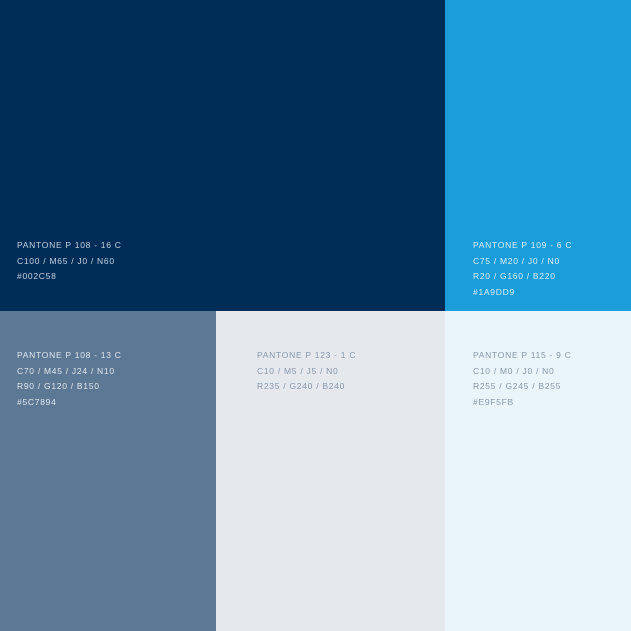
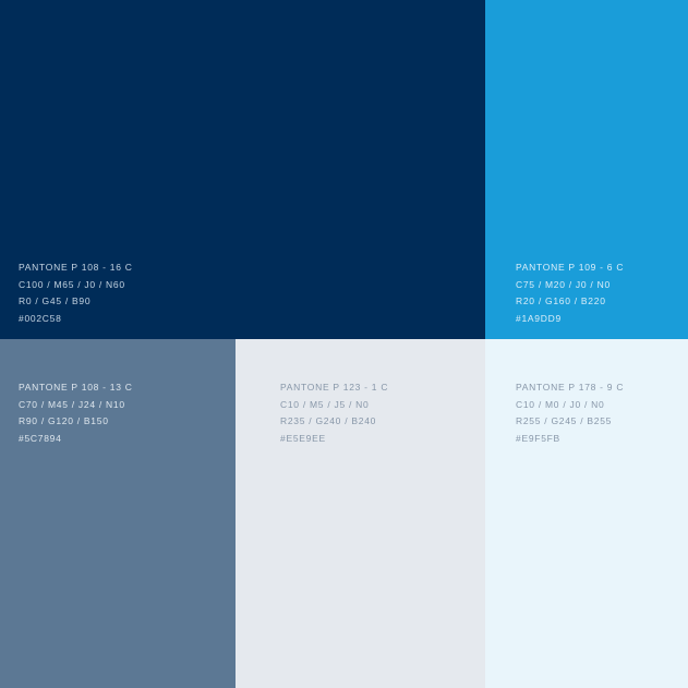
  PANTONE P 108 - 16 C
  C100 / M65 / J0 / N60
+ R0 / G45 / B90
  #002C58
  PANTONE P 109 - 6 C
  C75 / M20 / J0 / N0
  R20 / G160 / B220
  #1A9DD9
  PANTONE P 108 - 13 C
  C70 / M45 / J24 / N10
  R90 / G120 / B150
  #5C7894
  PANTONE P 123 - 1 C
  C10 / M5 / J5 / N0
  R235 / G240 / B240
+ #E5E9EE
- PANTONE P 115 - 9 C
+ PANTONE P 178 - 9 C
  C10 / M0 / J0 / N0
  R255 / G245 / B255
  #E9F5FB
